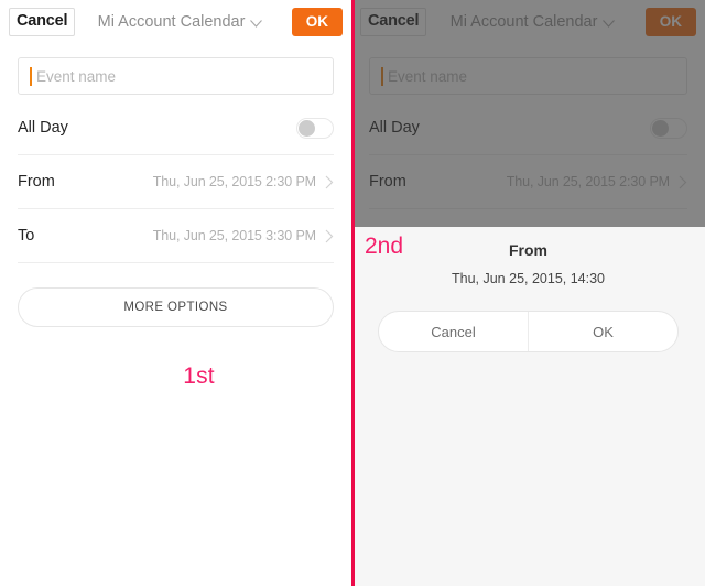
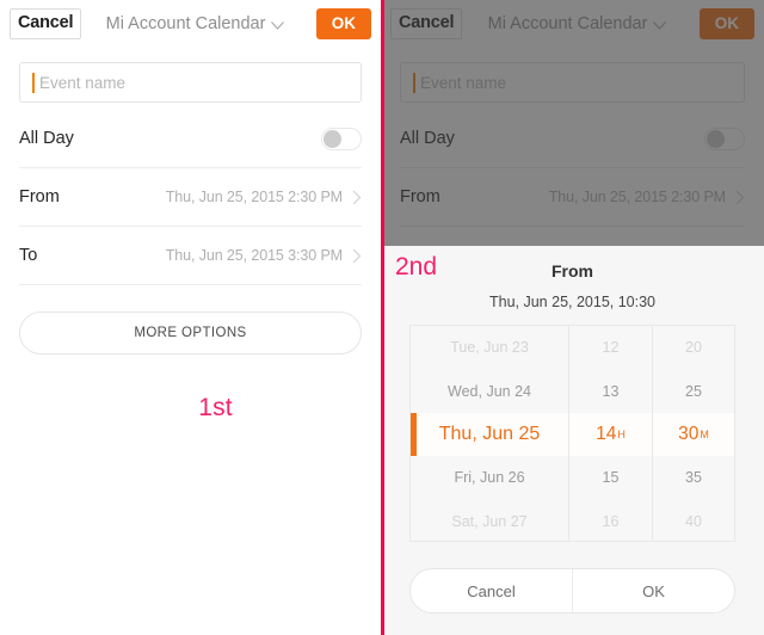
  Cancel
  Mi Account Calendar
  OK
  Event name
  All Day
  From
  Thu, Jun 25, 2015 2:30 PM
  To
  Thu, Jun 25, 2015 3:30 PM
  MORE OPTIONS
  1st
  Cancel
  Mi Account Calendar
  OK
  Event name
  All Day
  From
  Thu, Jun 25, 2015 2:30 PM
  2nd
  From
- Thu, Jun 25, 2015, 14:30
+ Thu, Jun 25, 2015, 10:30
+ Tue, Jun 23
+ Wed, Jun 24
+ Thu, Jun 25
+ Fri, Jun 26
+ Sat, Jun 27
+ 12
+ 13
+ 14
+ H
+ 15
+ 16
+ 20
+ 25
+ 30
+ M
+ 35
+ 40
  Cancel
  OK
